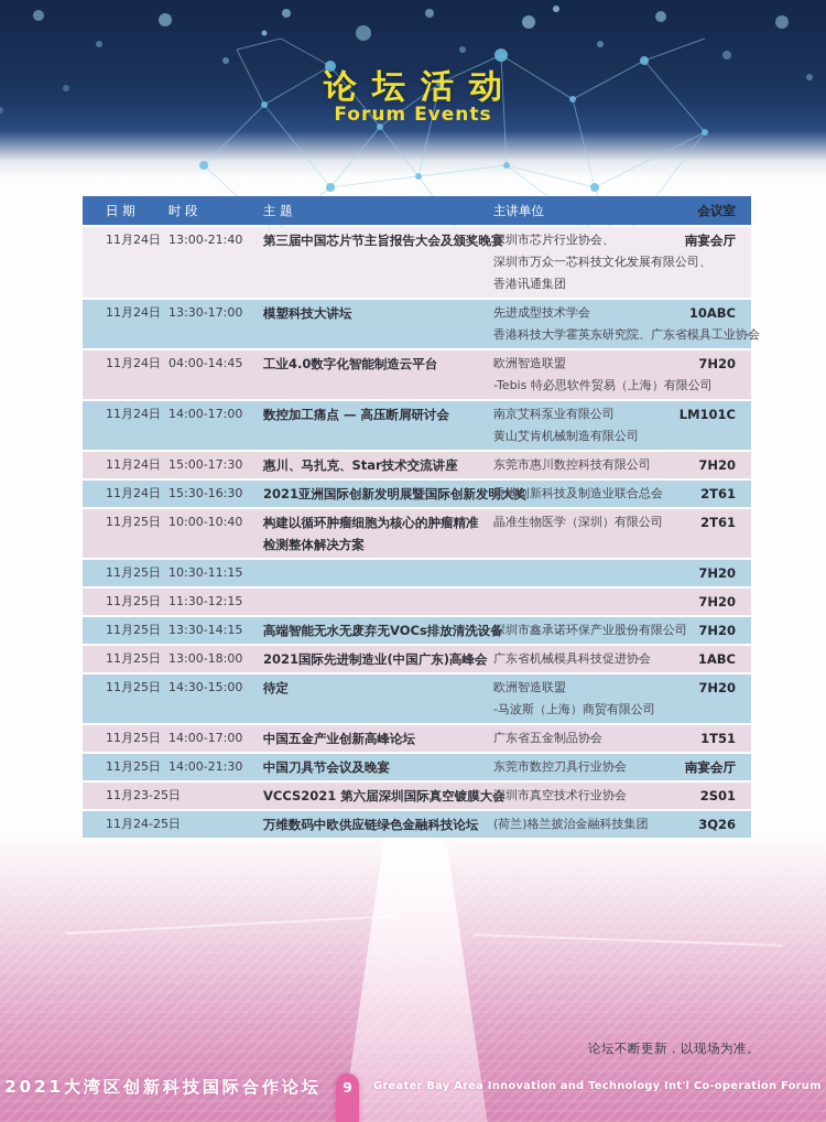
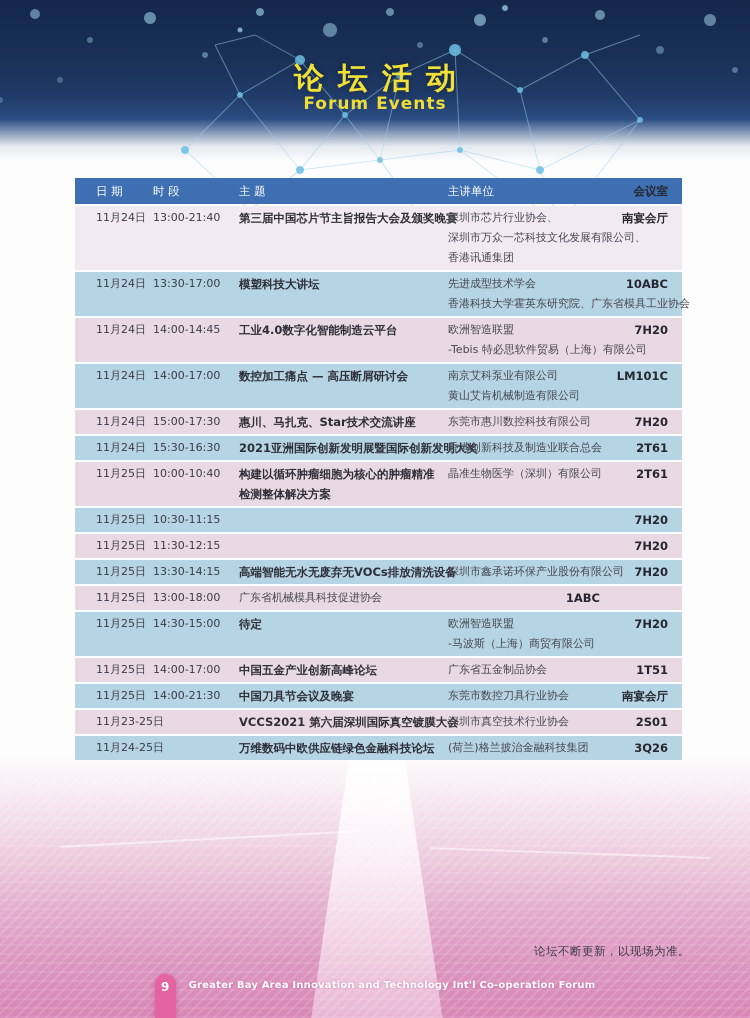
  论坛活动
  Forum Events
  日 期
  时 段
  主 题
  主讲单位
  会议室
  11月24日
  13:00-21:40
  第三届中国芯片节主旨报告大会及颁奖晚
  深圳市芯片行业协会、
  深圳市万众一芯科技文化发展有
  香港讯通集团
  南宴会厅
  11月24日
  13:30-17:00
  模塑科技大讲坛
  先进成型技术学会
  香港科技大学霍英东研究院、广协会
  10ABC
  11月24日
- 04:00-14:45
+ 14:00-14:45
  工业4.0数字化智能制造云平台
  欧洲智造联盟
  -Tebis 特必思软件贸易（上海）
  7H20
  11月24日
  14:00-17:00
  数控加工痛点 — 高压断屑研讨会
  南京艾科泵业有限公司
  黄山艾肯机械制造有限公司
  LM101C
  11月24日
  15:00-17:30
  惠川、马扎克、Star技术交流讲座
  东莞市惠川数控科技有限公司
  7H20
  11月24日
  15:30-16:30
  2021亚洲国际创新发明展暨国际创新发
  香港创新科技及制造业联合总会
  2T61
  11月25日
  10:00-10:40
  构建以循环肿瘤细胞为核心的肿瘤精准
  检测整体解决方案
  晶准生物医学（深圳）有限公司
  2T61
  11月25日
  10:30-11:15
  7H20
  11月25日
  11:30-12:15
  7H20
  11月25日
  13:30-14:15
  高端智能无水无废弃无VOCs排放清洗设
  深圳市鑫承诺环保产业股份有限
  7H20
  11月25日
  13:00-18:00
- 2021国际先进制造业(中国广东)高峰会
  广东省机械模具科技促进协会
  1ABC
  11月25日
  14:30-15:00
  待定
  欧洲智造联盟
  -马波斯（上海）商贸有限公司
  7H20
  11月25日
  14:00-17:00
  中国五金产业创新高峰论坛
  广东省五金制品协会
  1T51
  11月25日
  14:00-21:30
  中国刀具节会议及晚宴
  东莞市数控刀具行业协会
  南宴会厅
  11月23-25
  VCCS2021 第六届深圳国际真空镀膜大
  深圳市真空技术行业协会
  2S01
  11月24-25
  万维数码中欧供应链绿色金融科技论坛
  (荷兰)格兰披治金融科技集团
  3Q26
  论坛不断更新，以现场为准。
- 2021大湾区创新科技国际合作论坛
  9
  Greater Bay Area Innovation and Technology Int'l Co-operation Forum
